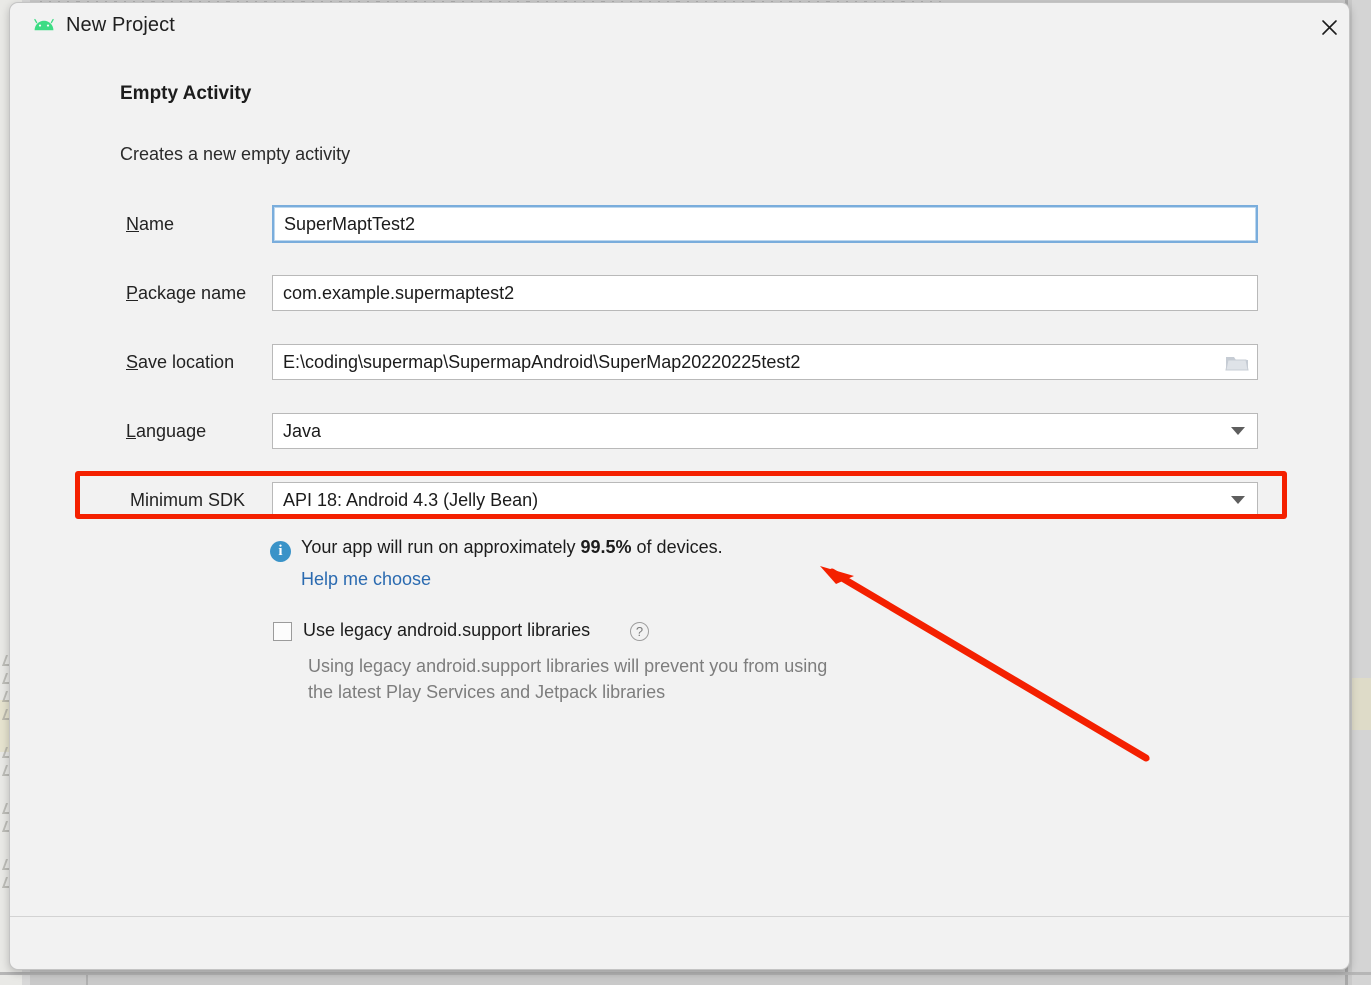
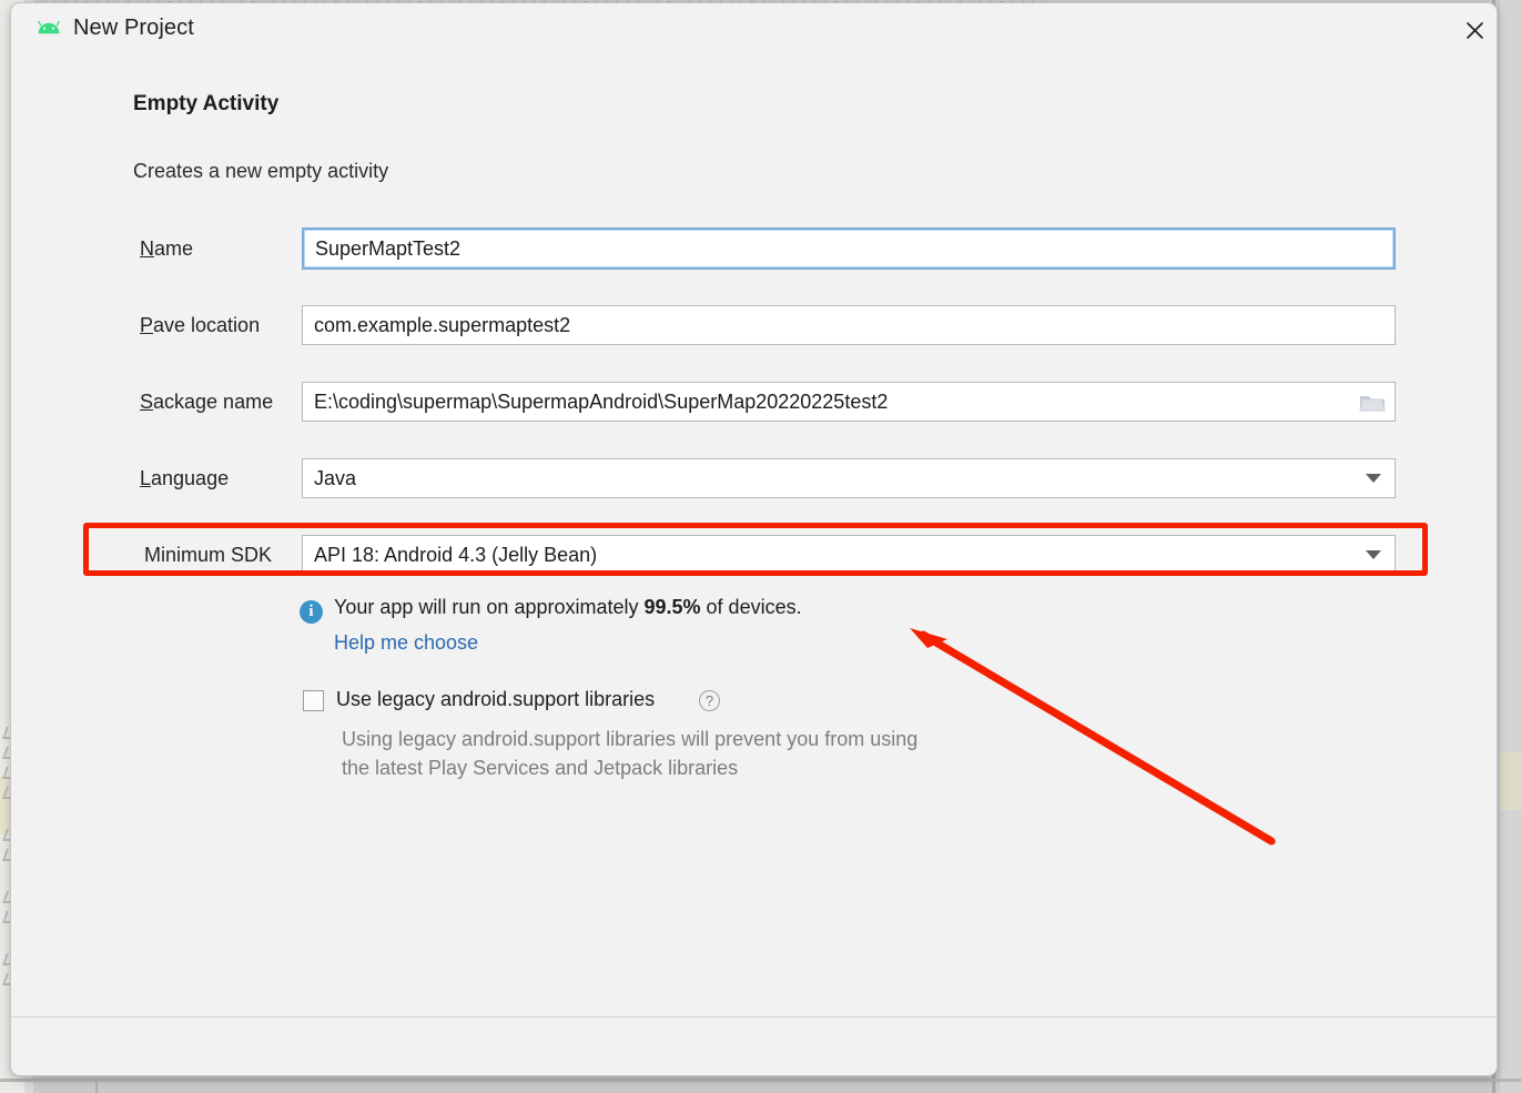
  New Project
  Empty Activity
  Creates a new empty activity
  Name
  SuperMaptTest2
- Package name
+ Pave location
  com.example.supermaptest2
- Save location
+ Sackage name
  E:\coding\supermap\SupermapAndroid\SuperMap20220225test2
  Language
  Java
  Minimum SDK
  API 18: Android 4.3 (Jelly Bean)
  i
  Your app will run on approximately 99.5% of devices.
  Help me choose
  Use legacy android.support libraries
  ?
  Using legacy android.support libraries will prevent you from using
  the latest Play Services and Jetpack libraries
